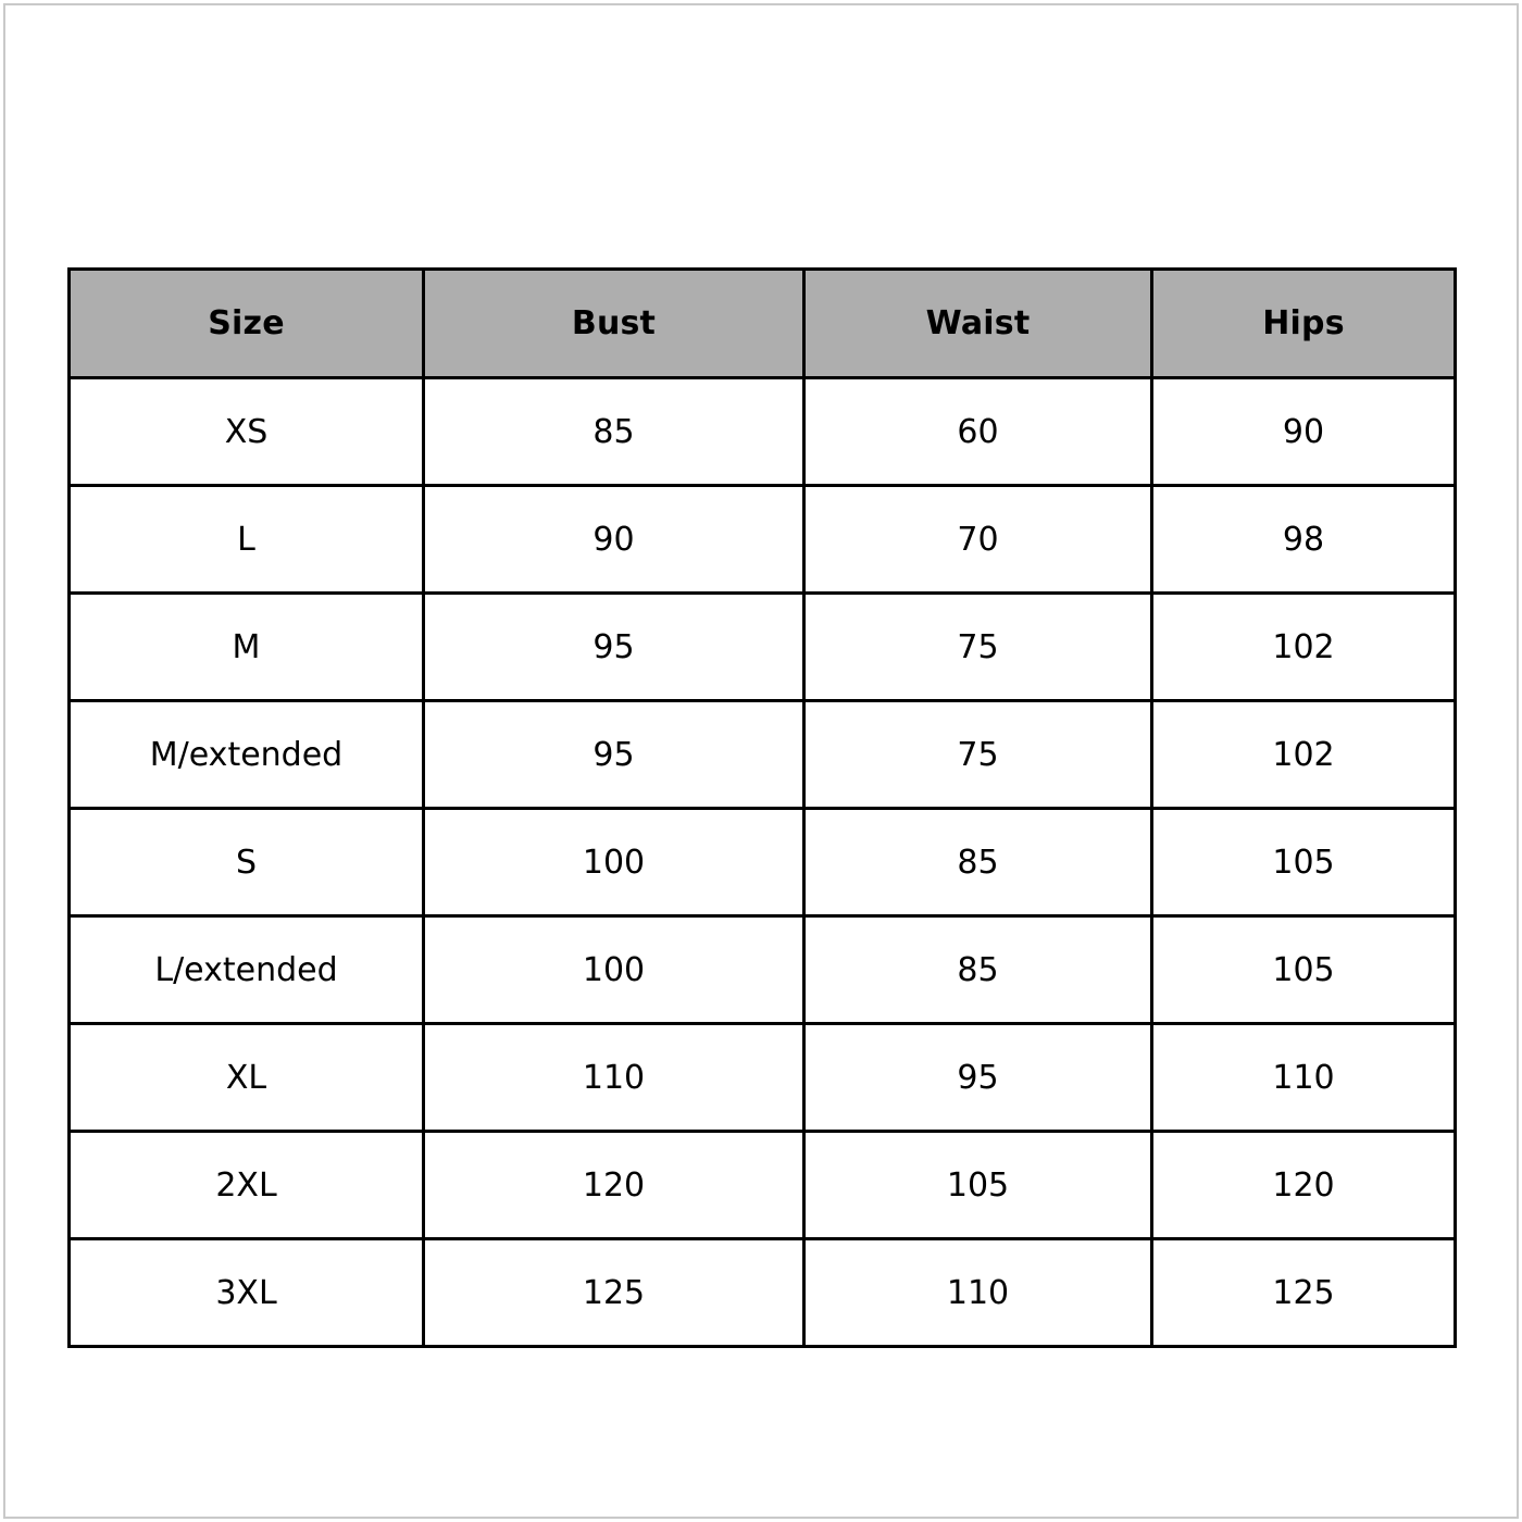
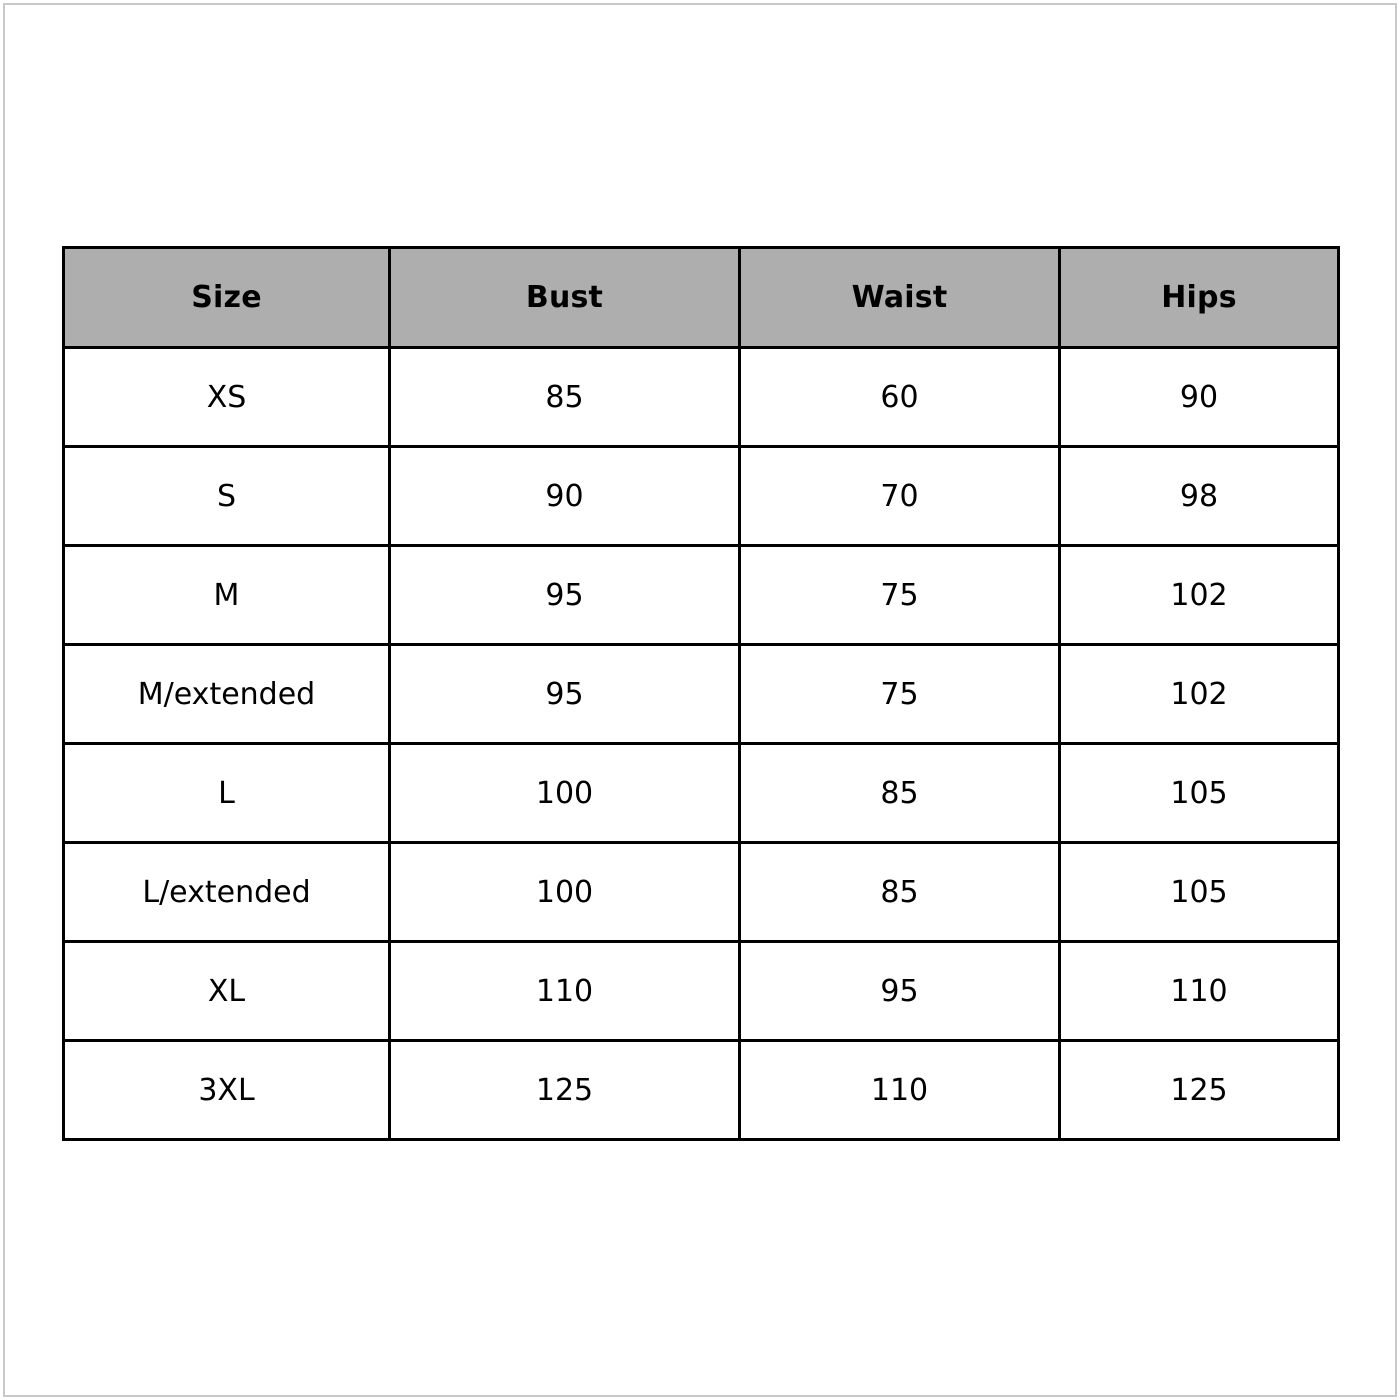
  Size	Bust	Waist	Hips
  XS	85	60	90
- L	90	70	98
+ S	90	70	98
  M	95	75	102
  M/extended	95	75	102
- S	100	85	105
+ L	100	85	105
  L/extended	100	85	105
  XL	110	95	110
- 2XL	120	105	120
  3XL	125	110	125
